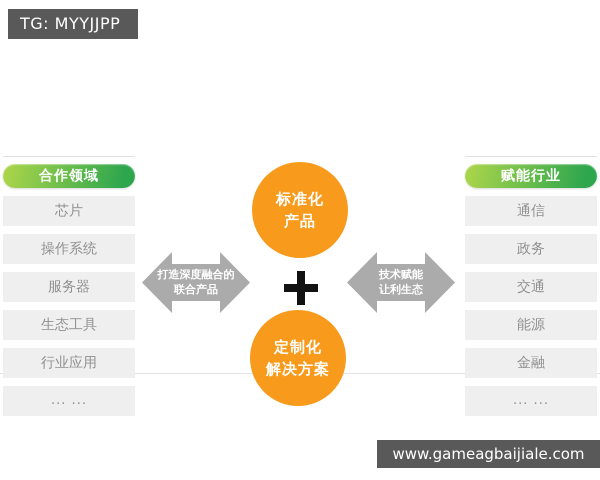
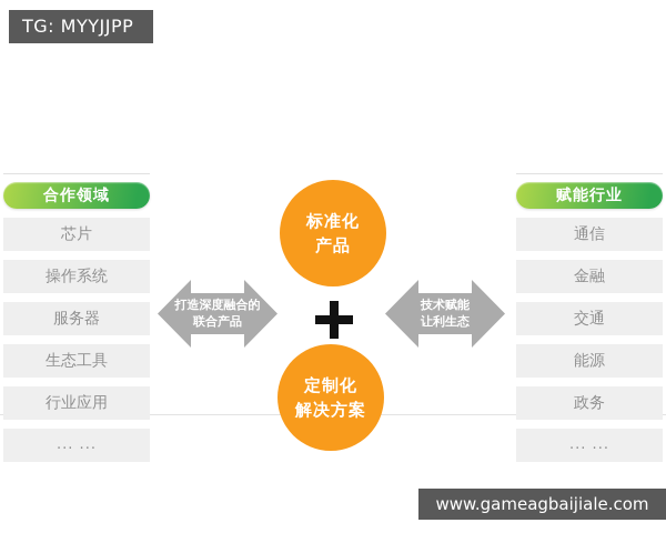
  TG: MYYJJPP
  合作领域
  芯片
  操作系统
  服务器
  生态工具
  行业应用
  ... ...
  赋能行业
  通信
- 政务
+ 金融
  交通
  能源
- 金融
+ 政务
  ... ...
  标准化
  产品
  定制化
  解决方案
  打造深度融合的
  联合产品
  技术赋能
  让利生态
  www.gameagbaijiale.com
